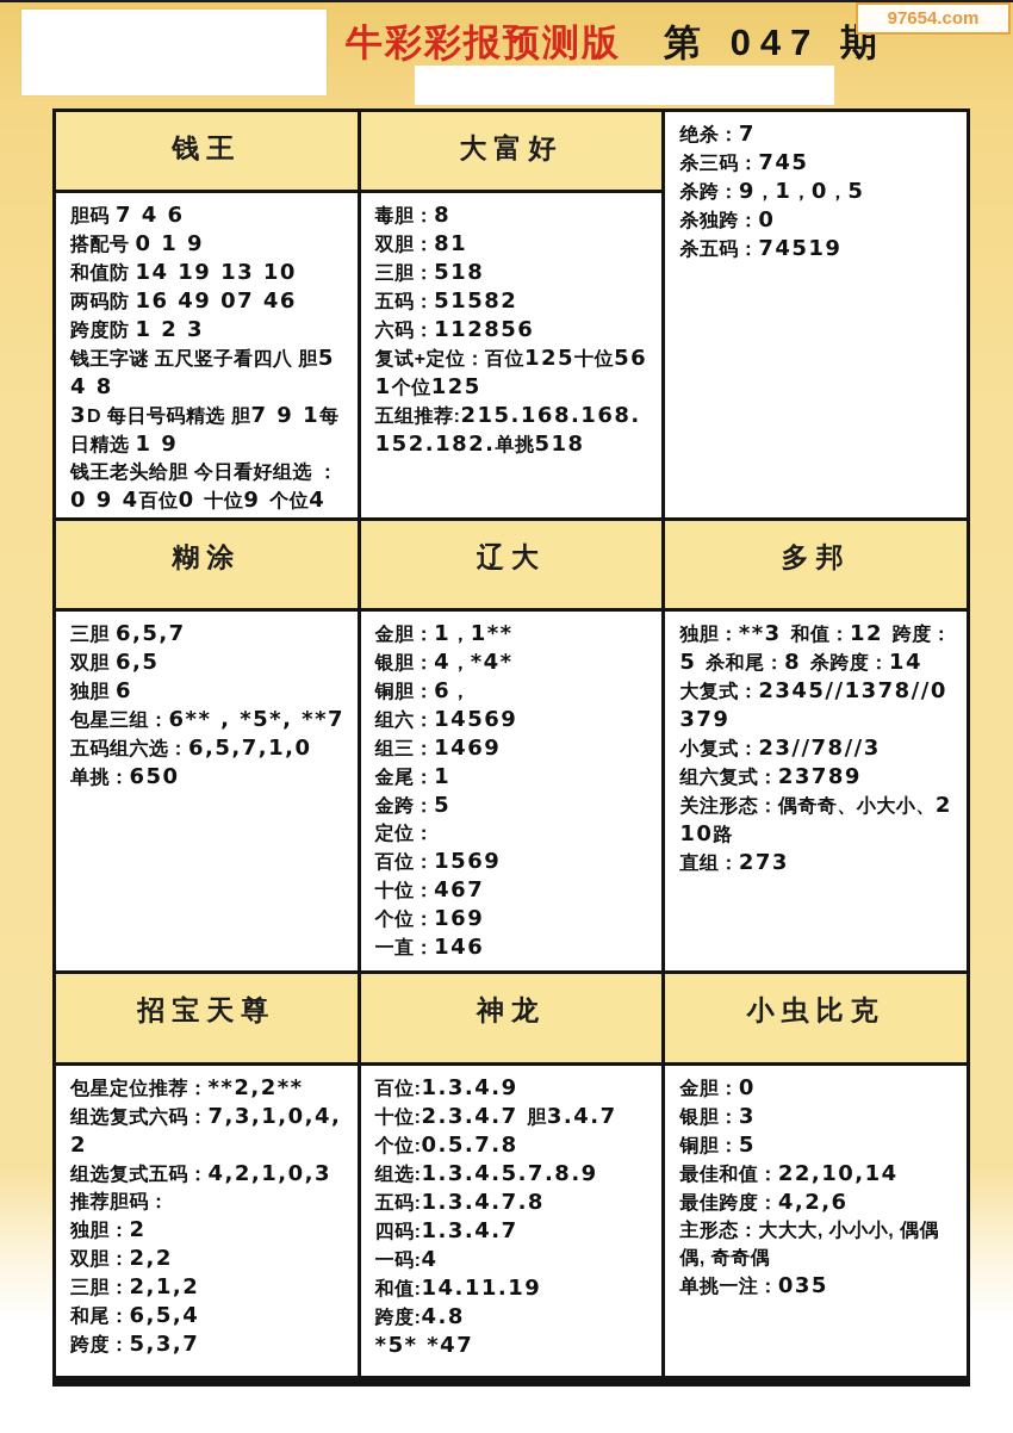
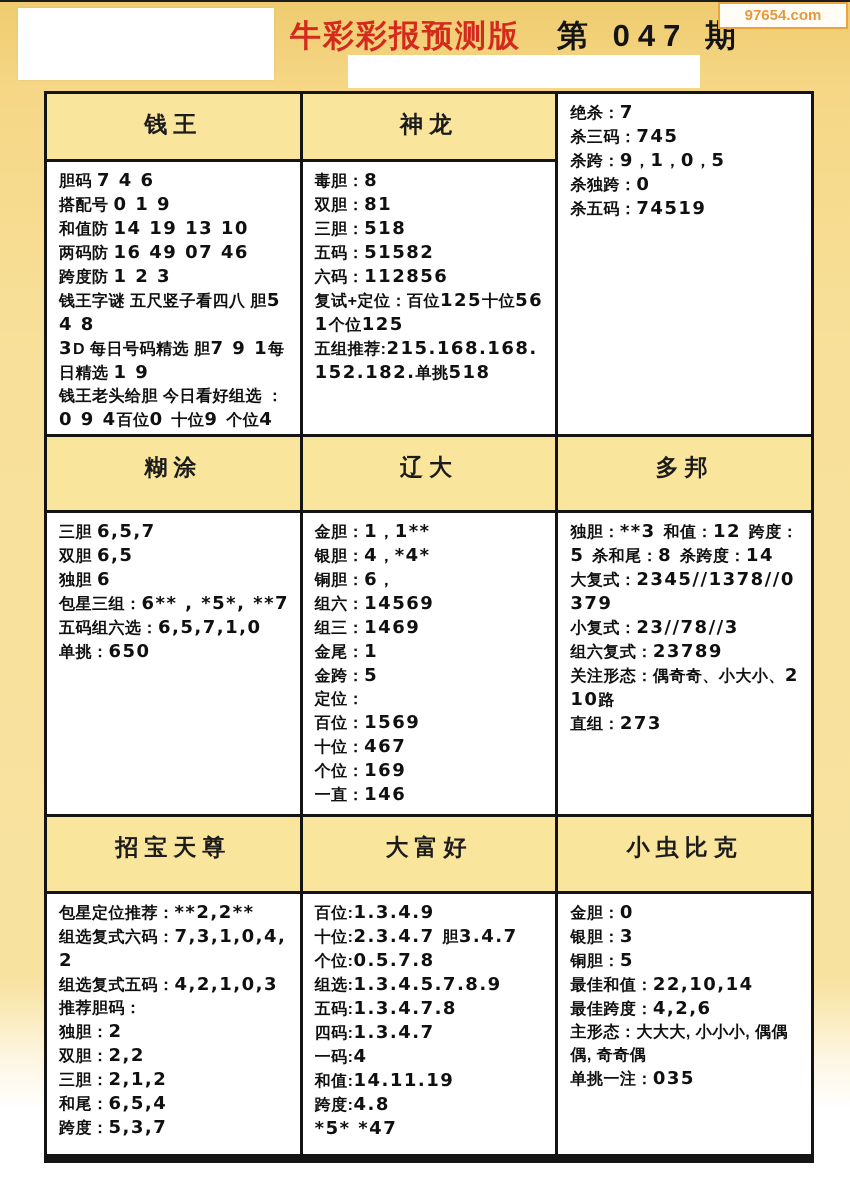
  牛彩彩报预测版 第 047 期
  97654.com
  钱王
  胆码 7 4 6
  搭配号 0 1 9
  和值防 14 19 13 10
  两码防 16 49 07 46
  跨度防 1 2 3
  钱王字谜 五尺竖子看四八 胆5 4 8
  3D 每日号码精选 胆7 9 1每日精选 1 9
  钱王老头给胆 今日看好组选 ：0 9 4百位0 十位9 个位4
- 大富好
+ 神龙
  毒胆：8
  双胆：81
  三胆：518
  五码：51582
  六码：112856
  复试+定位：百位125十位561个位125
  五组推荐:215.168.168.152.182.单挑518
  绝杀：7
  杀三码：745
  杀跨：9，1，0，5
  杀独跨：0
  杀五码：74519
  糊涂
  三胆 6,5,7
  双胆 6,5
  独胆 6
  包星三组：6** , *5*, **7
  五码组六选：6,5,7,1,0
  单挑：650
  辽大
  金胆：1，1**
  银胆：4，*4*
  铜胆：6，
  组六：14569
  组三：1469
  金尾：1
  金跨：5
  定位：
  百位：1569
  十位：467
  个位：169
  一直：146
  多邦
  独胆：**3 和值：12 跨度：5 杀和尾：8 杀跨度：14
  大复式：2345//1378//0379
  小复式：23//78//3
  组六复式：23789
  关注形态：偶奇奇、小大小、210路
  直组：273
  招宝天尊
  包星定位推荐：**2,2**
  组选复式六码：7,3,1,0,4,2
  组选复式五码：4,2,1,0,3
  推荐胆码：
  独胆：2
  双胆：2,2
  三胆：2,1,2
  和尾：6,5,4
  跨度：5,3,7
- 神龙
+ 大富好
  百位:1.3.4.9
  十位:2.3.4.7 胆3.4.7
  个位:0.5.7.8
  组选:1.3.4.5.7.8.9
  五码:1.3.4.7.8
  四码:1.3.4.7
  一码:4
  和值:14.11.19
  跨度:4.8
  *5* *47
  小虫比克
  金胆：0
  银胆：3
  铜胆：5
  最佳和值：22,10,14
  最佳跨度：4,2,6
  主形态：大大大, 小小小, 偶偶偶, 奇奇偶
  单挑一注：035
